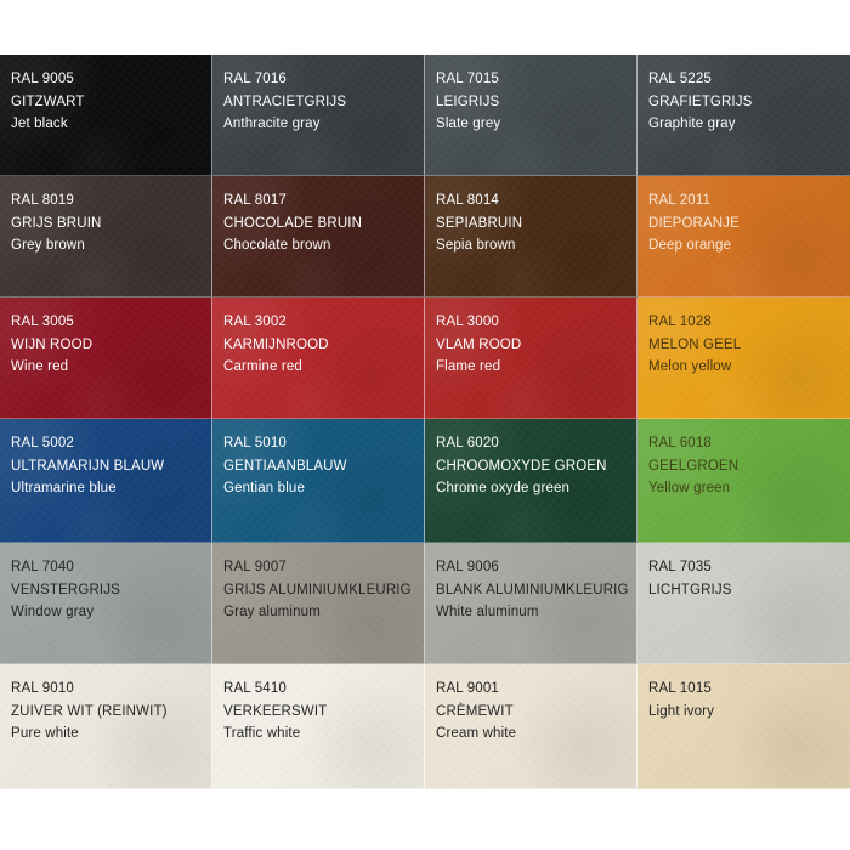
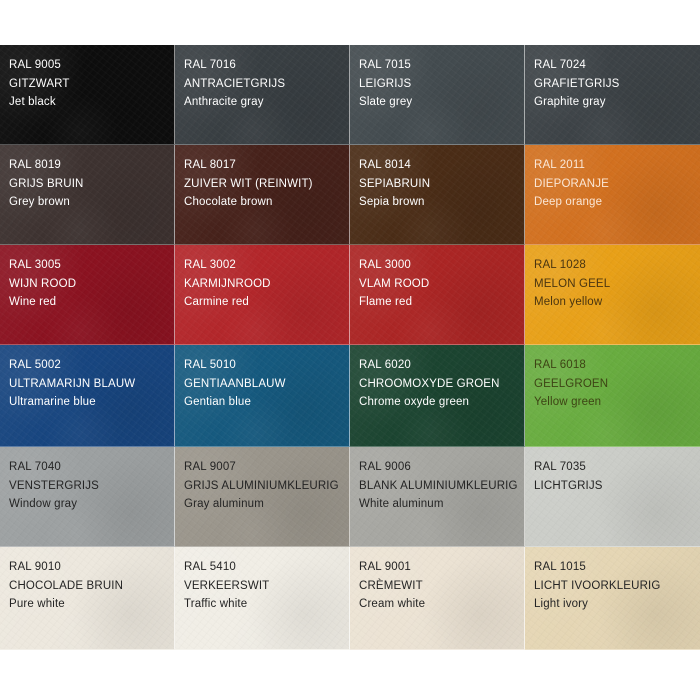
  RAL 9005
  GITZWART
  Jet black
  RAL 7016
  ANTRACIETGRIJS
  Anthracite gray
  RAL 7015
  LEIGRIJS
  Slate grey
- RAL 5225
+ RAL 7024
  GRAFIETGRIJS
  Graphite gray
  RAL 8019
  GRIJS BRUIN
  Grey brown
  RAL 8017
- CHOCOLADE BRUIN
+ ZUIVER WIT (REINWIT)
  Chocolate brown
  RAL 8014
  SEPIABRUIN
  Sepia brown
  RAL 2011
  DIEPORANJE
  Deep orange
  RAL 3005
  WIJN ROOD
  Wine red
  RAL 3002
  KARMIJNROOD
  Carmine red
  RAL 3000
  VLAM ROOD
  Flame red
  RAL 1028
  MELON GEEL
  Melon yellow
  RAL 5002
  ULTRAMARIJN BLAUW
  Ultramarine blue
  RAL 5010
  GENTIAANBLAUW
  Gentian blue
  RAL 6020
  CHROOMOXYDE GROEN
  Chrome oxyde green
  RAL 6018
  GEELGROEN
  Yellow green
  RAL 7040
  VENSTERGRIJS
  Window gray
  RAL 9007
  GRIJS ALUMINIUMKLEURIG
  Gray aluminum
  RAL 9006
  BLANK ALUMINIUMKLEURIG
  White aluminum
  RAL 7035
  LICHTGRIJS
  RAL 9010
- ZUIVER WIT (REINWIT)
+ CHOCOLADE BRUIN
  Pure white
  RAL 5410
  VERKEERSWIT
  Traffic white
  RAL 9001
  CRÈMEWIT
  Cream white
  RAL 1015
+ LICHT IVOORKLEURIG
  Light ivory
